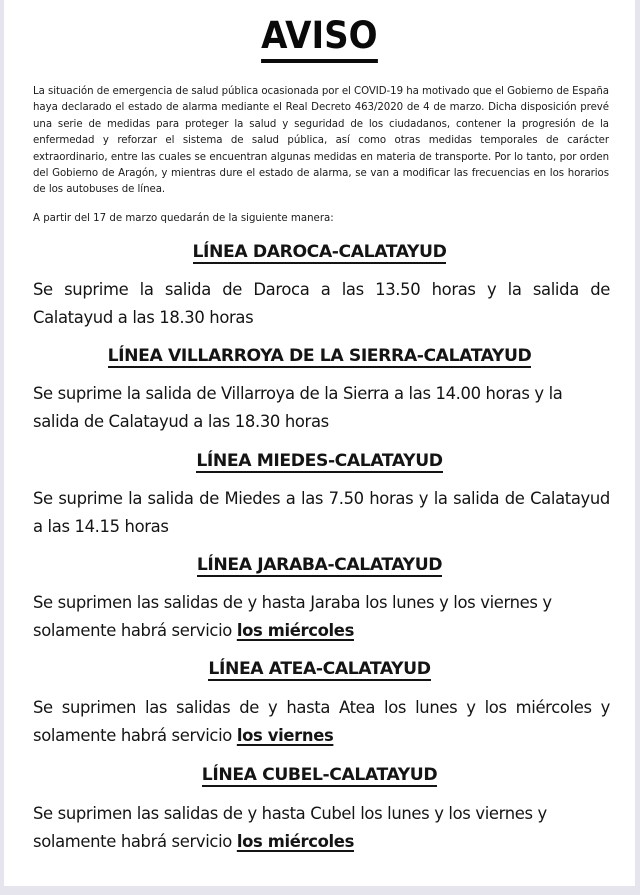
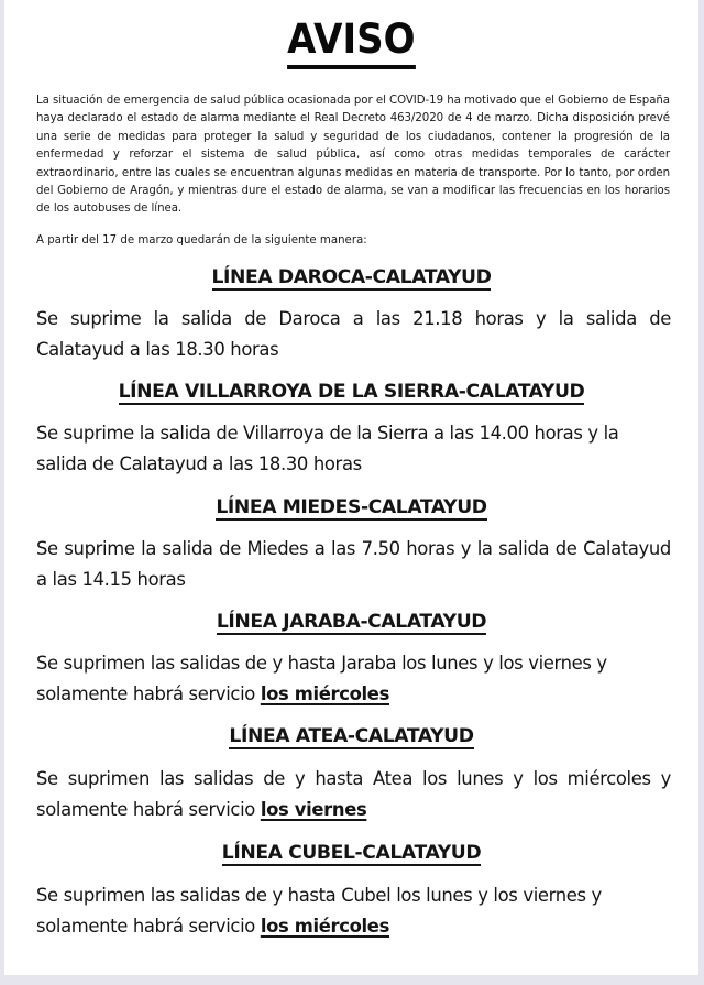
  AVISO
  La situación de emergencia de salud pública ocasionada por el COVID-19 ha motivado que el Gobierno de España haya declarado el estado de alarma mediante el Real Decreto 463/2020 de 4 de marzo. Dicha disposición prevé una serie de medidas para proteger la salud y seguridad de los ciudadanos, contener la progresión de la enfermedad y reforzar el sistema de salud pública, así como otras medidas temporales de carácter extraordinario, entre las cuales se encuentran algunas medidas en materia de transporte. Por lo tanto, por orden del Gobierno de Aragón, y mientras dure el estado de alarma, se van a modificar las frecuencias en los horarios de los autobuses de línea.
  A partir del 17 de marzo quedarán de la siguiente manera:
  LÍNEA DAROCA-CALATAYUD
- Se suprime la salida de Daroca a las 13.50 horas y la salida de Calatayud a las 18.30 horas
+ Se suprime la salida de Daroca a las 21.18 horas y la salida de Calatayud a las 18.30 horas
  LÍNEA VILLARROYA DE LA SIERRA-CALATAYUD
  Se suprime la salida de Villarroya de la Sierra a las 14.00 horas y la salida de Calatayud a las 18.30 horas
  LÍNEA MIEDES-CALATAYUD
  Se suprime la salida de Miedes a las 7.50 horas y la salida de Calatayud a las 14.15 horas
  LÍNEA JARABA-CALATAYUD
  Se suprimen las salidas de y hasta Jaraba los lunes y los viernes y solamente habrá servicio los miércoles
  LÍNEA ATEA-CALATAYUD
  Se suprimen las salidas de y hasta Atea los lunes y los miércoles y solamente habrá servicio los viernes
  LÍNEA CUBEL-CALATAYUD
  Se suprimen las salidas de y hasta Cubel los lunes y los viernes y solamente habrá servicio los miércoles
